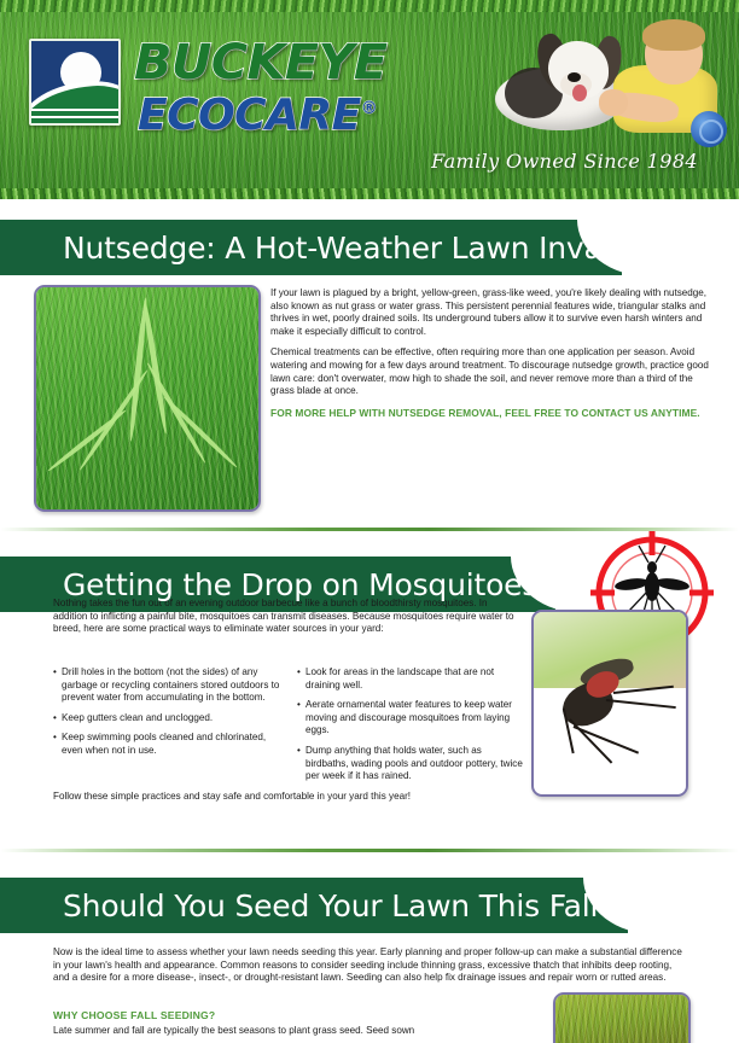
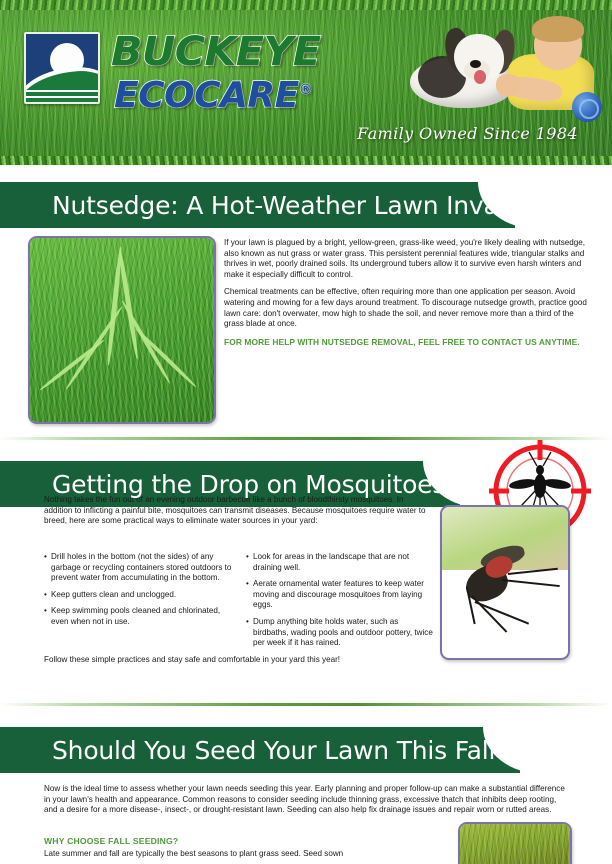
  BUCKEYE
  ECOCARE®
  Family Owned Since 1984
  Nutsedge: A Hot-Weather Lawn Invader
  If your lawn is plagued by a bright, yellow-green, grass-like weed, you're likely dealing with nutsedge, also known as nut grass or water grass. This persistent perennial features wide, triangular stalks and thrives in wet, poorly drained soils. Its underground tubers allow it to survive even harsh winters and make it especially difficult to control.
  Chemical treatments can be effective, often requiring more than one application per season. Avoid watering and mowing for a few days around treatment. To discourage nutsedge growth, practice good lawn care: don't overwater, mow high to shade the soil, and never remove more than a third of the grass blade at once.
  FOR MORE HELP WITH NUTSEDGE REMOVAL, FEEL FREE TO CONTACT US ANYTIME.
  Getting the Drop on Mosquitoes
  Nothing takes the fun out of an evening outdoor barbecue like a bunch of bloodthirsty mosquitoes. In addition to inflicting a painful bite, mosquitoes can transmit diseases. Because mosquitoes require water to breed, here are some practical ways to eliminate water sources in your yard:
  Drill holes in the bottom (not the sides) of any garbage or recycling containers stored outdoors to prevent water from accumulating in the bottom.
  Keep gutters clean and unclogged.
  Keep swimming pools cleaned and chlorinated, even when not in use.
  Look for areas in the landscape that are not draining well.
  Aerate ornamental water features to keep water moving and discourage mosquitoes from laying eggs.
- Dump anything that holds water, such as birdbaths, wading pools and outdoor pottery, twice per week if it has rained.
+ Dump anything bite holds water, such as birdbaths, wading pools and outdoor pottery, twice per week if it has rained.
  Follow these simple practices and stay safe and comfortable in your yard this year!
  Should You Seed Your Lawn This Fall?
  Now is the ideal time to assess whether your lawn needs seeding this year. Early planning and proper follow-up can make a substantial difference in your lawn's health and appearance. Common reasons to consider seeding include thinning grass, excessive thatch that inhibits deep rooting, and a desire for a more disease-, insect-, or drought-resistant lawn. Seeding can also help fix drainage issues and repair worn or rutted areas.
  WHY CHOOSE FALL SEEDING?
  Late summer and fall are typically the best seasons to plant grass seed. Seed sown
